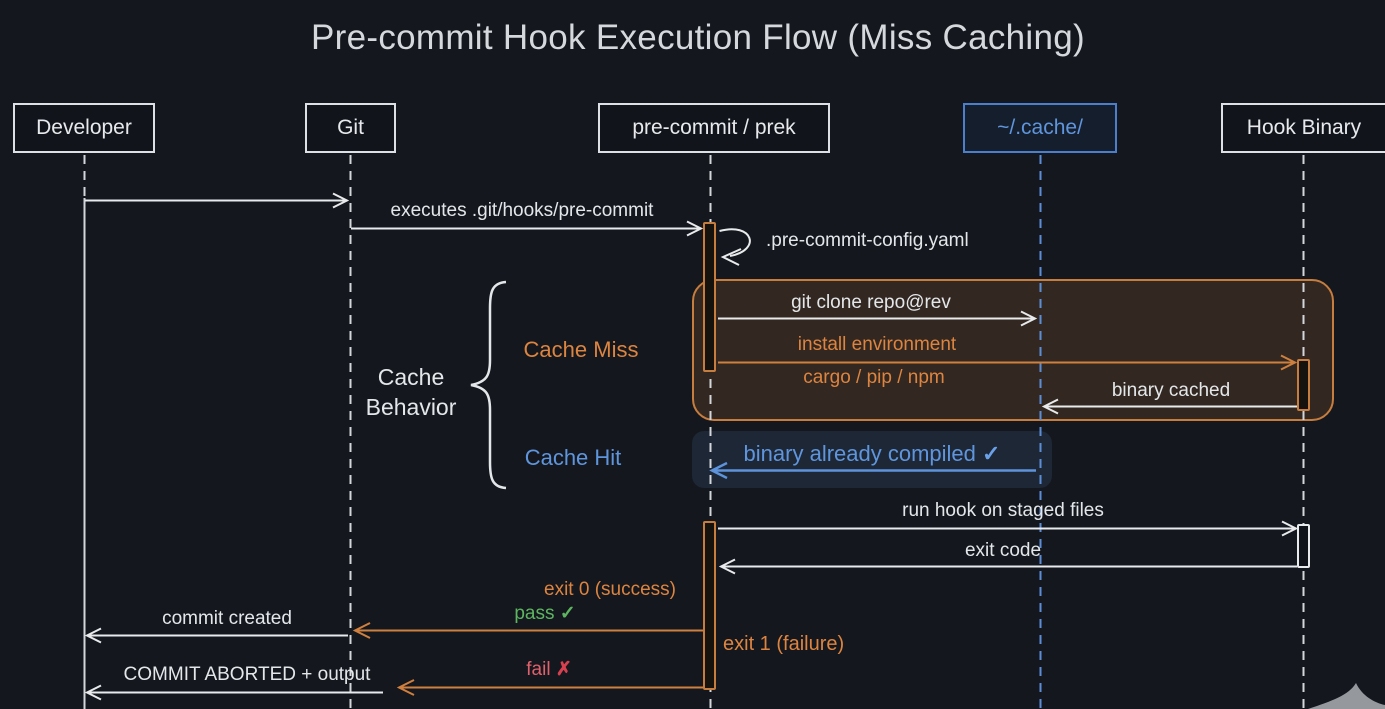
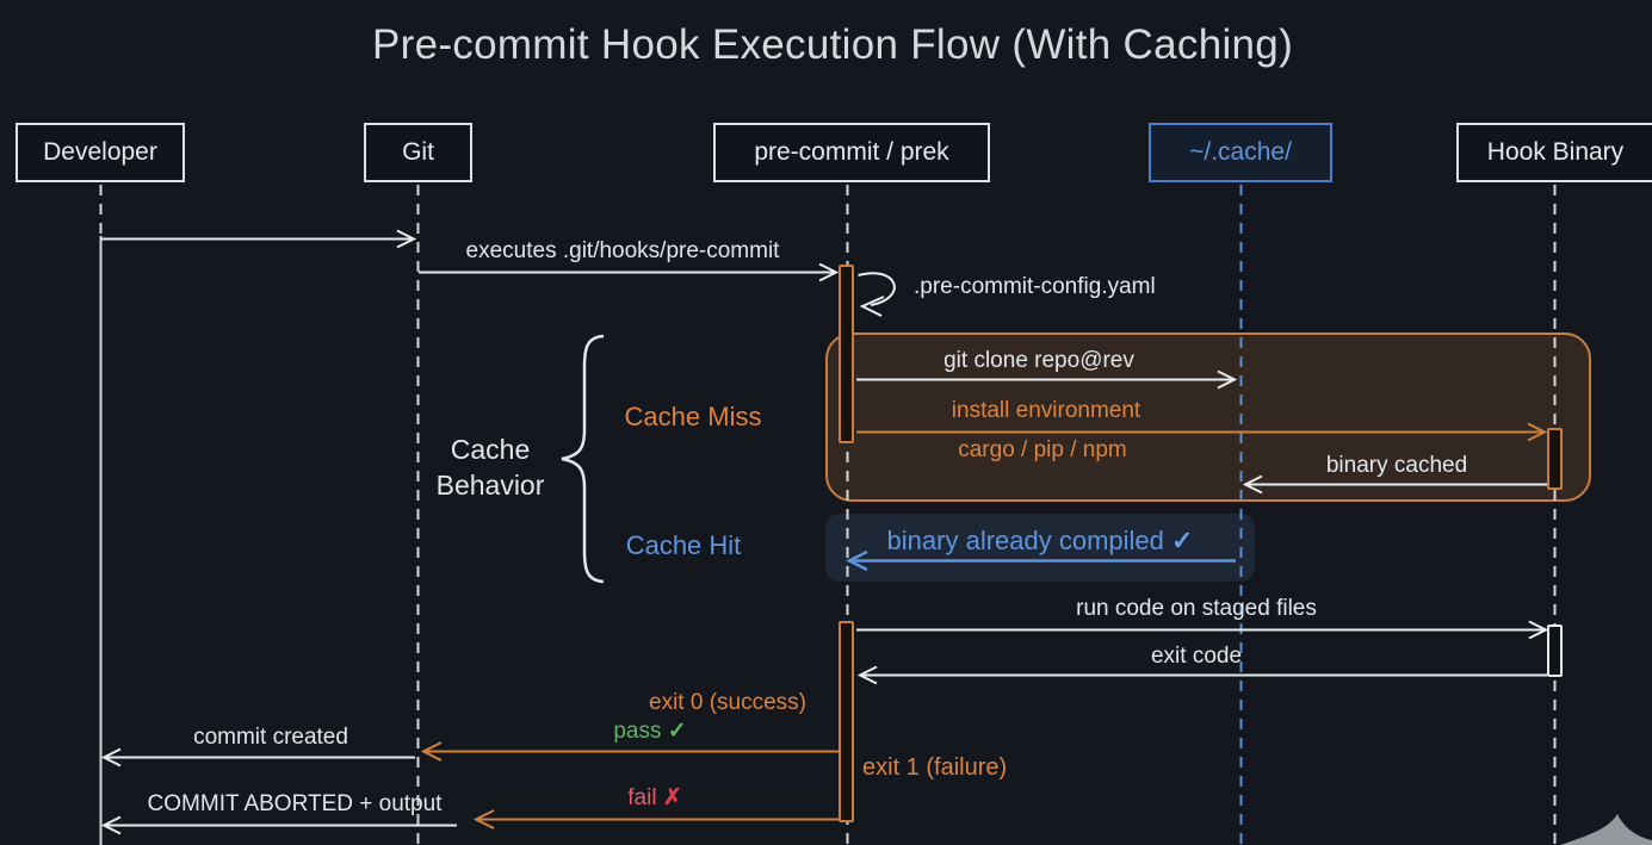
- Pre-commit Hook Execution Flow (Miss Caching)
+ Pre-commit Hook Execution Flow (With Caching)
  executes .git/hooks/pre-commit
  .pre-commit-config.yaml
  git clone repo@rev
  install environment
  cargo / pip / npm
  binary cached
  binary already compiled ✓
- run hook on staged files
+ run code on staged files
  exit code
  exit 0 (success)
  pass ✓
  commit created
  exit 1 (failure)
  fail ✗
  COMMIT ABORTED + output
  Cache
  Behavior
  Cache Miss
  Cache Hit
  Developer
  Git
  pre-commit / prek
  ~/.cache/
  Hook Binary
